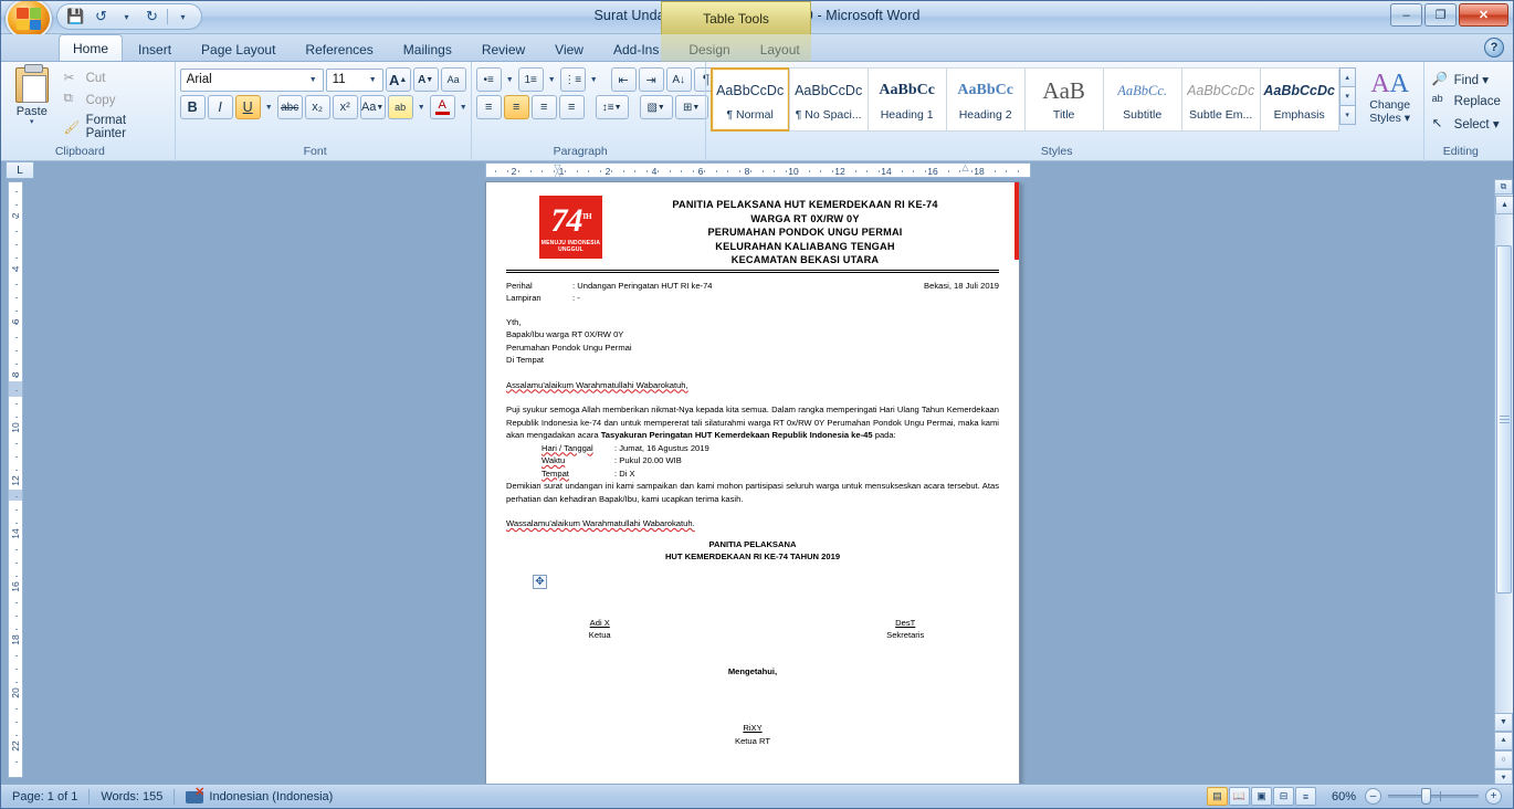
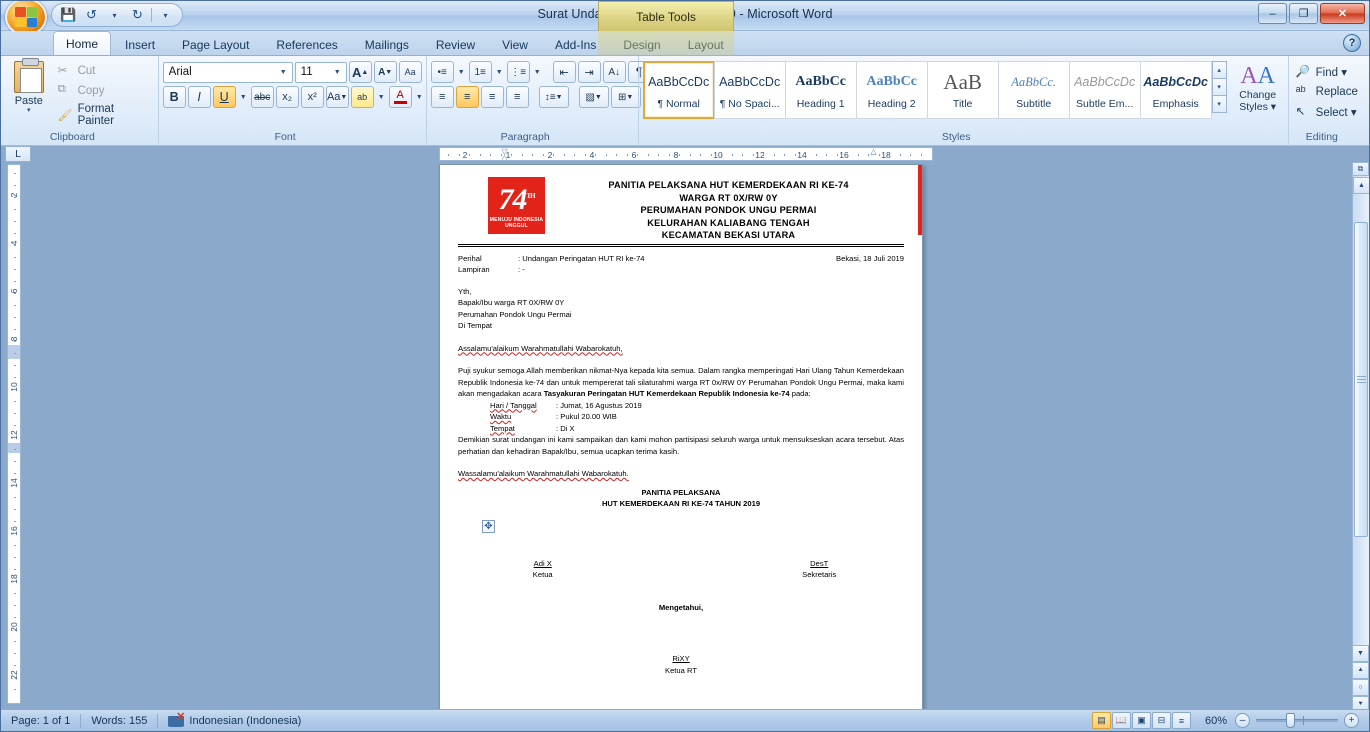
  💾
  ↺
  ▾
  ↻
  ▾
  Table Tools
  –
  ❐
  ✕
  Home
  Insert
  Page Layout
  References
  Mailings
  Review
  View
  Add-Ins
  ?
  Paste
  ✂
  Cut
  ⧉
  Copy
  🖌
  Format Painter
  Clipboard
  Arial
  11
  A
  A
  Aa
  B
  I
  U
  abc
  x₂
  x²
  Aa
  ab
  A
  Font
  •≡
  1≡
  ⋮≡
  ⇤
  ⇥
  A↓
  ¶
  ≡
  ≡
  ≡
  ≡
  ↕≡
  ▧
  ⊞
  Paragraph
  AaBbCcDc
  ¶ Normal
  AaBbCcDc
  ¶ No Spaci...
  AaBbCс
  Heading 1
  AaBbCc
  Heading 2
  AaB
  Title
  AaBbCc.
  Subtitle
  AaBbCcDc
  Subtle Em...
  AaBbCcDc
  Emphasis
  AA
  Change
  Styles ▾
  Styles
  🔎
  Find ▾
  ab
  Replace
  ↖
  Select ▾
  Editing
  L
  2
  1
  2
  4
  6
  8
  ▽
  △
  △
  74TH
  PANITIA PELAKSANA HUT KEMERDEKAAN RI KE-74
  WARGA RT 0X/RW 0Y
  PERUMAHAN PONDOK UNGU PERMAI
  KELURAHAN KALIABANG TENGAH
  KECAMATAN BEKASI UTARA
  Perihal
  : Undangan Peringatan HUT RI ke-74
  Bekasi, 18 Juli 2019
  Lampiran
  : -
  Yth,
  Bapak/Ibu warga RT 0X/RW 0Y
  Perumahan Pondok Ungu Permai
  Di Tempat
  Assalamu'alaikum Warahmatullahi Wabarokatuh,
- Puji syukur semoga Allah memberikan nikmat-Nya kepada kita semua. Dalam rangka memperingati Hari Ulang Tahun Kemerdekaan Republik Indonesia ke-74 dan untuk mempererat tali silaturahmi warga RT 0x/RW 0Y Perumahan Pondok Ungu Permai, maka kami akan mengadakan acara Tasyakuran Peringatan HUT Kemerdekaan Republik Indonesia ke-45 pada:
+ Puji syukur semoga Allah memberikan nikmat-Nya kepada kita semua. Dalam rangka memperingati Hari Ulang Tahun Kemerdekaan Republik Indonesia ke-74 dan untuk mempererat tali silaturahmi warga RT 0x/RW 0Y Perumahan Pondok Ungu Permai, maka kami akan mengadakan acara Tasyakuran Peringatan HUT Kemerdekaan Republik Indonesia ke-74 pada:
  Hari / Tanggal
  : Jumat, 16 Agustus 2019
  Waktu
  : Pukul 20.00 WIB
  Tempat
  : Di X
- Demikian surat undangan ini kami sampaikan dan kami mohon partisipasi seluruh warga untuk mensukseskan acara tersebut. Atas perhatian dan kehadiran Bapak/Ibu, kami ucapkan terima kasih.
+ Demikian surat undangan ini kami sampaikan dan kami mohon partisipasi seluruh warga untuk mensukseskan acara tersebut. Atas perhatian dan kehadiran Bapak/Ibu, semua ucapkan terima kasih.
  Wassalamu'alaikum Warahmatullahi Wabarokatuh.
  PANITIA PELAKSANA
  HUT KEMERDEKAAN RI KE-74 TAHUN 2019
  Adi X
  Ketua
  DesT
  Sekretaris
  Mengetahui,
  RiXY
  Ketua RT
  ✥
  ⧉
  Page: 1 of 1
  Words: 155
  ✕
  Indonesian (Indonesia)
  ▤
  📖
  ▣
  ⊟
  ≡
  60%
  –
  +
